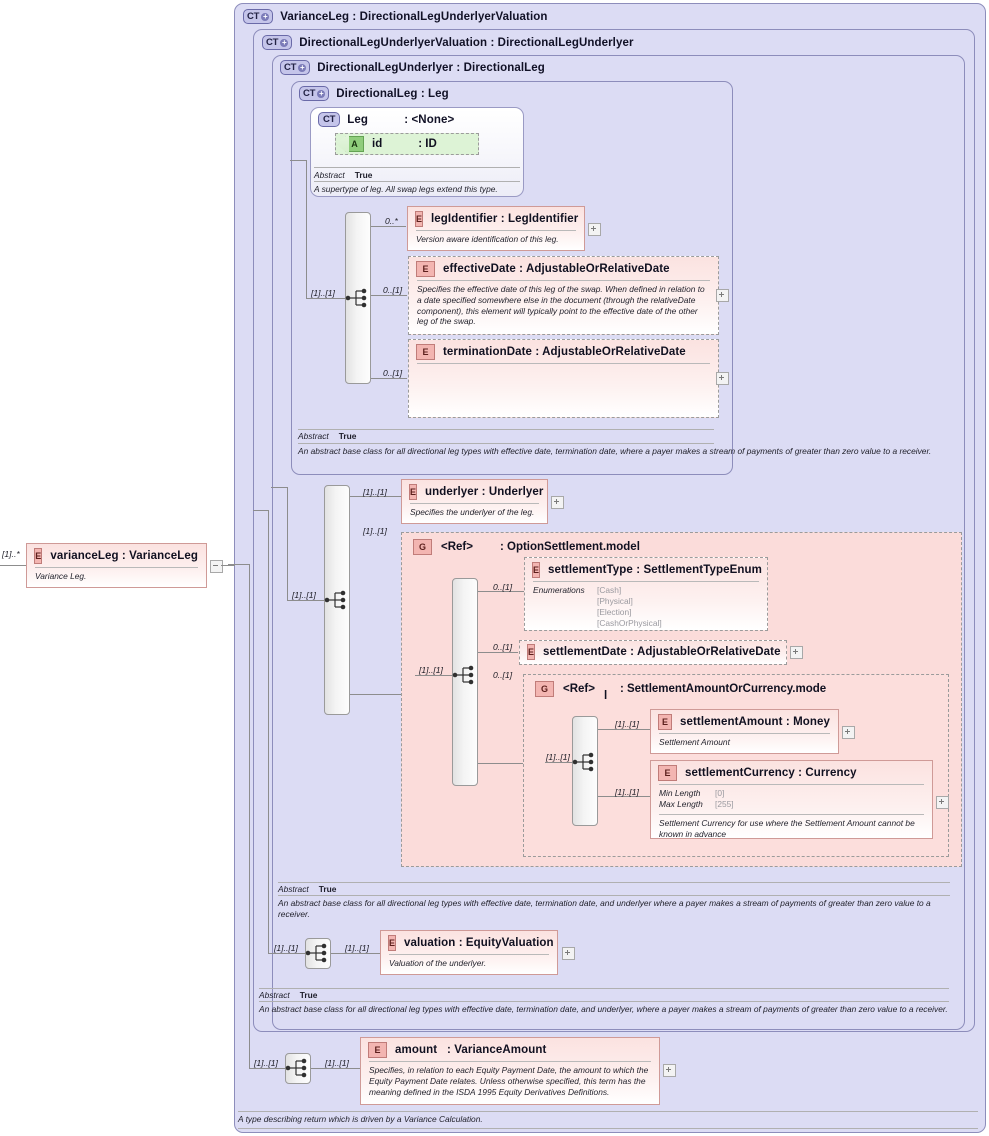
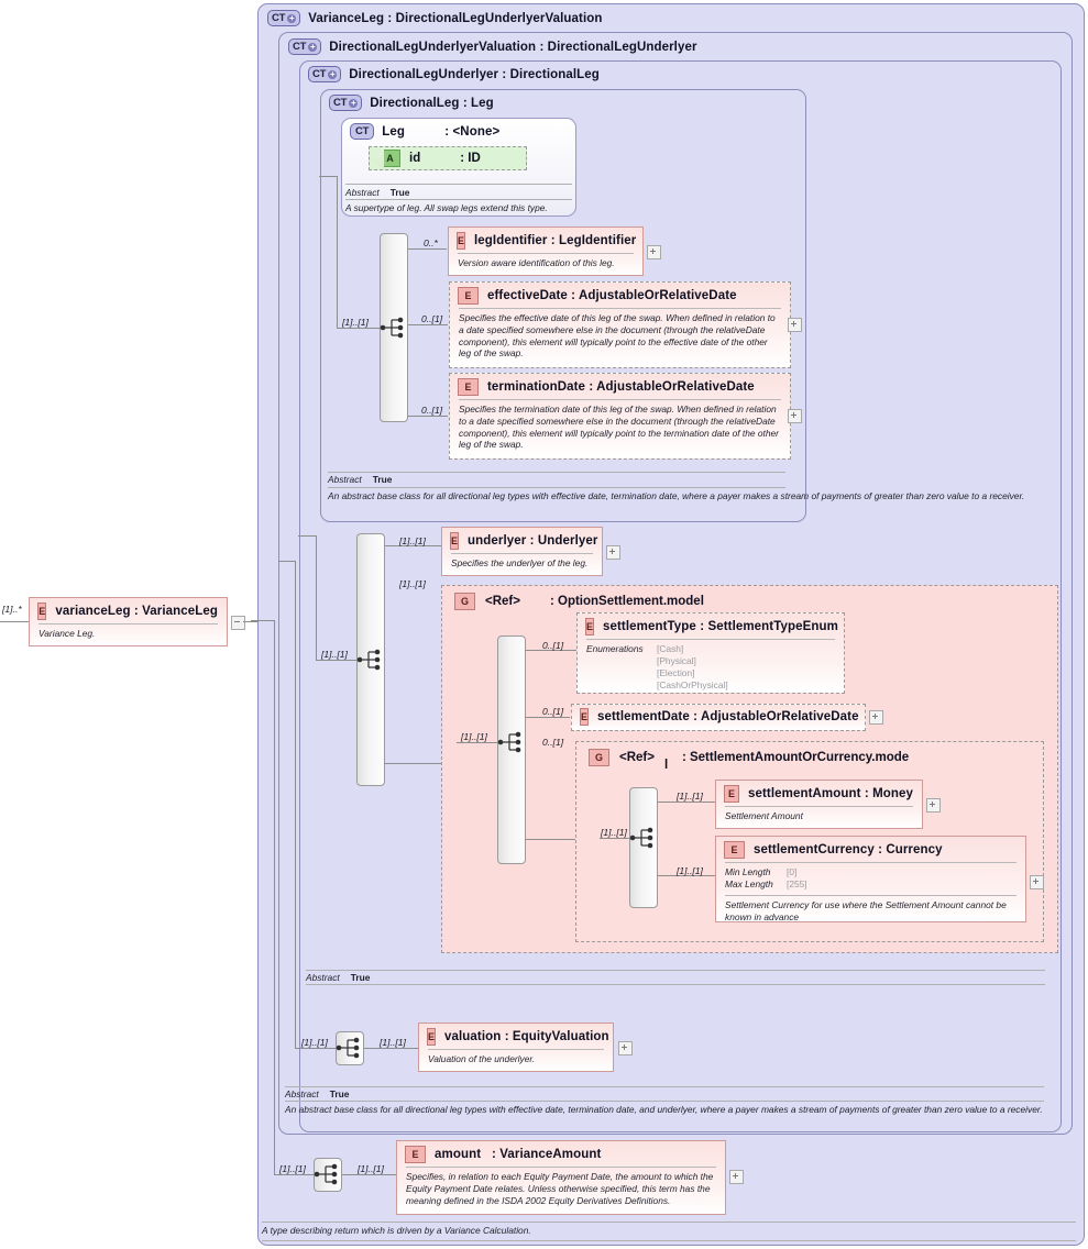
  CT
  +
  VarianceLeg : DirectionalLegUnderlyerValuation
  CT
  +
  DirectionalLegUnderlyerValuation : DirectionalLegUnderlyer
  CT
  +
  DirectionalLegUnderlyer : DirectionalLeg
  CT
  +
  DirectionalLeg : Leg
  CT
  Leg : <None>
  A
  id
  : ID
  Abstract True
  A supertype of leg. All swap legs extend this type.
  [1]..[1]
  0..*
  E
  legIdentifier : LegIdentifier
  Version aware identification of this leg.
  0..[1]
  E
  effectiveDate : AdjustableOrRelativeDate
  Specifies the effective date of this leg of the swap. When defined in relation to a date specified somewhere else in the document (through the relativeDate component), this element will typically point to the effective date of the other leg of the swap.
  0..[1]
  E
  terminationDate : AdjustableOrRelativeDate
+ Specifies the termination date of this leg of the swap. When defined in relation to a date specified somewhere else in the document (through the relativeDate component), this element will typically point to the termination date of the other leg of the swap.
  Abstract True
  An abstract base class for all directional leg types with effective date, termination date, where a payer makes a stream of payments of greater than zero value to a receiver.
  [1]..[1]
  [1]..[1]
  E
  underlyer : Underlyer
  Specifies the underlyer of the leg.
  [1]..[1]
  G
  <Ref>
  : OptionSettlement.model
  [1]..[1]
  0..[1]
  E
  settlementType : SettlementTypeEnum
  Enumerations
  [Cash]
  [Physical]
  [Election]
  [CashOrPhysical]
  0..[1]
  E
  settlementDate : AdjustableOrRelativeDate
  0..[1]
  G
  <Ref>
  : SettlementAmountOrCurrency.mode
  l
  [1]..[1]
  [1]..[1]
  E
  settlementAmount : Money
  Settlement Amount
  [1]..[1]
  E
  settlementCurrency : Currency
  Min Length [0]
  Max Length [255]
  Settlement Currency for use where the Settlement Amount cannot be known in advance
  Abstract True
- An abstract base class for all directional leg types with effective date, termination date, and underlyer where a payer makes a stream of payments of greater than zero value to a receiver.
  [1]..[1]
  [1]..[1]
  E
  valuation : EquityValuation
  Valuation of the underlyer.
  Abstract True
  An abstract base class for all directional leg types with effective date, termination date, and underlyer, where a payer makes a stream of payments of greater than zero value to a receiver.
  [1]..[1]
  [1]..[1]
  E
  amount : VarianceAmount
- Specifies, in relation to each Equity Payment Date, the amount to which the Equity Payment Date relates. Unless otherwise specified, this term has the meaning defined in the ISDA 1995 Equity Derivatives Definitions.
+ Specifies, in relation to each Equity Payment Date, the amount to which the Equity Payment Date relates. Unless otherwise specified, this term has the meaning defined in the ISDA 2002 Equity Derivatives Definitions.
  A type describing return which is driven by a Variance Calculation.
  [1]..*
  E
  varianceLeg : VarianceLeg
  Variance Leg.
